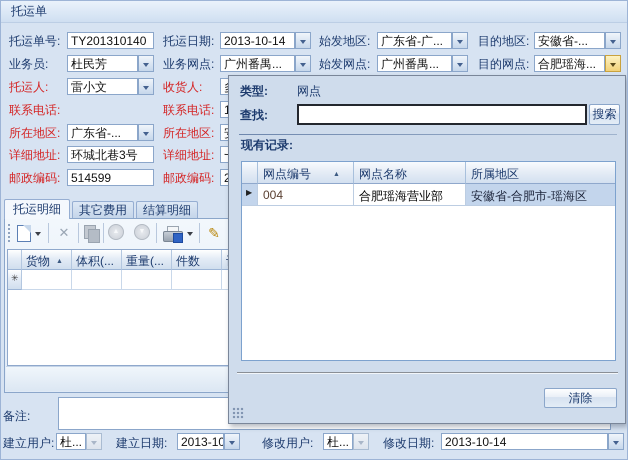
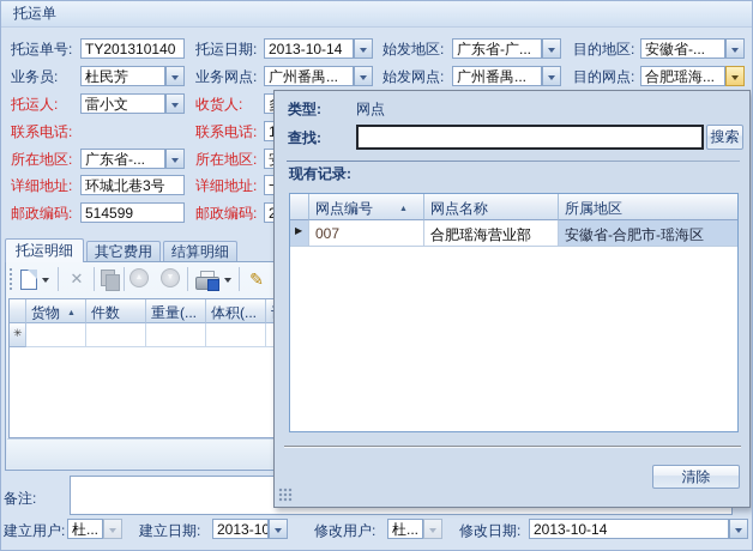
  托运单
  托运单号:
  TY201310140
  托运日期:
  2013-10-14
  始发地区:
  广东省-广...
  目的地区:
  安徽省-...
  业务员:
  杜民芳
  业务网点:
  广州番禺...
  始发网点:
  广州番禺...
  目的网点:
  合肥瑶海...
  托运人:
  雷小文
  收货人:
  联系电话:
  联系电话:
  所在地区:
  广东省-...
  所在地区:
  详细地址:
  环城北巷3号
  详细地址:
  邮政编码:
  514599
  邮政编码:
  托运明细
  其它费用
  结算明细
  ✕
  ✎
- 体积(...
+ 件数
  重量(...
- 件数
+ 体积(...
  ✳
  备注:
  建立用户:
  杜...
  建立日期:
  2013-10
  修改用户:
  杜...
  修改日期:
  2013-10-14
  类型:
  网点
  查找:
  搜索
  现有记录:
  网点编号
  网点名称
  所属地区
  ▶
- 004
+ 007
  合肥瑶海营业部
  安徽省-合肥市-瑶海区
  清除
